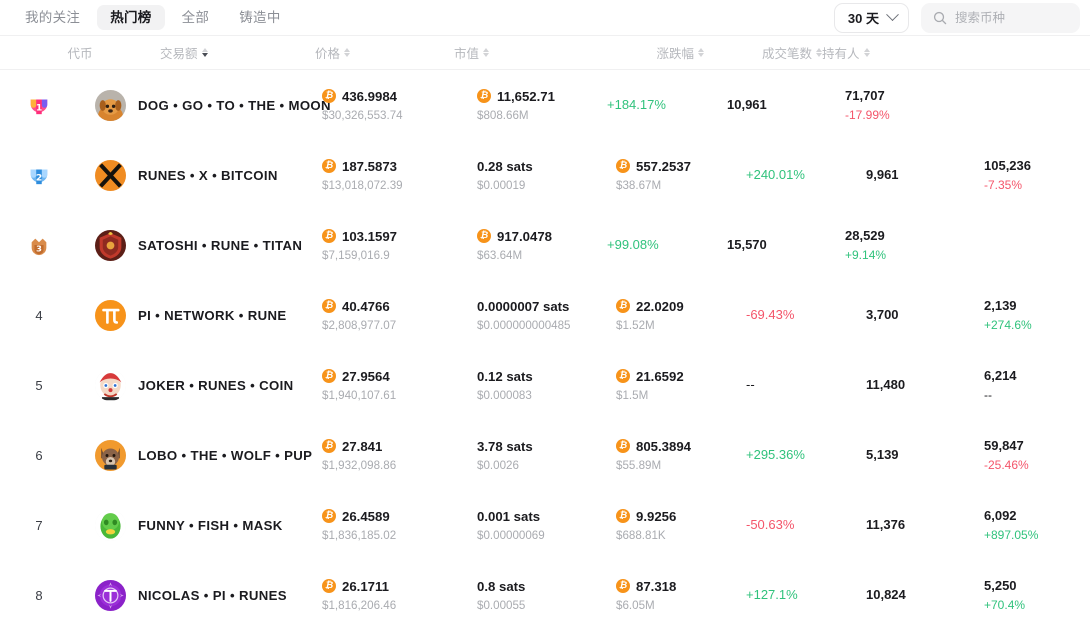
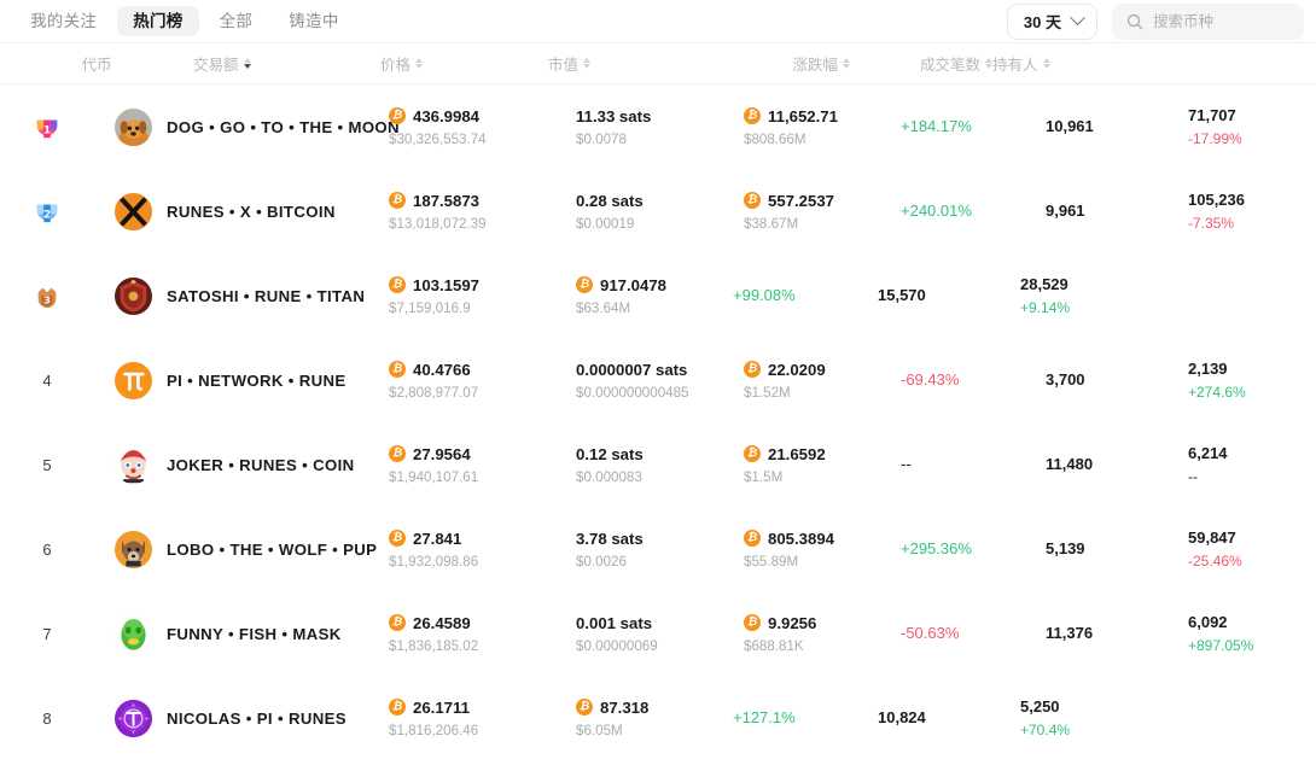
  我的关注
  热门榜
  全部
  铸造中
  30 天
  搜索币种
  代币
  交易额
  价格
  市值
  涨跌幅
  成交笔数
  持有人
  1
  DOG • GO • TO • THE • MOON
  ₿
  436.9984
  $30,326,553.74
+ 11.33 sats
+ $0.0078
  ₿
  11,652.71
  $808.66M
  +184.17%
  10,961
  71,707
  -17.99%
  2
  RUNES • X • BITCOIN
  ₿
  187.5873
  $13,018,072.39
  0.28 sats
  $0.00019
  ₿
  557.2537
  $38.67M
  +240.01%
  9,961
  105,236
  -7.35%
  3
  SATOSHI • RUNE • TITAN
  ₿
  103.1597
  $7,159,016.9
  ₿
  917.0478
  $63.64M
  +99.08%
  15,570
  28,529
  +9.14%
  4
  PI • NETWORK • RUNE
  ₿
  40.4766
  $2,808,977.07
  0.0000007 sats
  $0.000000000485
  ₿
  22.0209
  $1.52M
  -69.43%
  3,700
  2,139
  +274.6%
  5
  JOKER • RUNES • COIN
  ₿
  27.9564
  $1,940,107.61
  0.12 sats
  $0.000083
  ₿
  21.6592
  $1.5M
  --
  11,480
  6,214
  --
  6
  LOBO • THE • WOLF • PUP
  ₿
  27.841
  $1,932,098.86
  3.78 sats
  $0.0026
  ₿
  805.3894
  $55.89M
  +295.36%
  5,139
  59,847
  -25.46%
  7
  FUNNY • FISH • MASK
  ₿
  26.4589
  $1,836,185.02
  0.001 sats
  $0.00000069
  ₿
  9.9256
  $688.81K
  -50.63%
  11,376
  6,092
  +897.05%
  8
  NICOLAS • PI • RUNES
  ₿
  26.1711
  $1,816,206.46
- 0.8 sats
- $0.00055
  ₿
  87.318
  $6.05M
  +127.1%
  10,824
  5,250
  +70.4%
